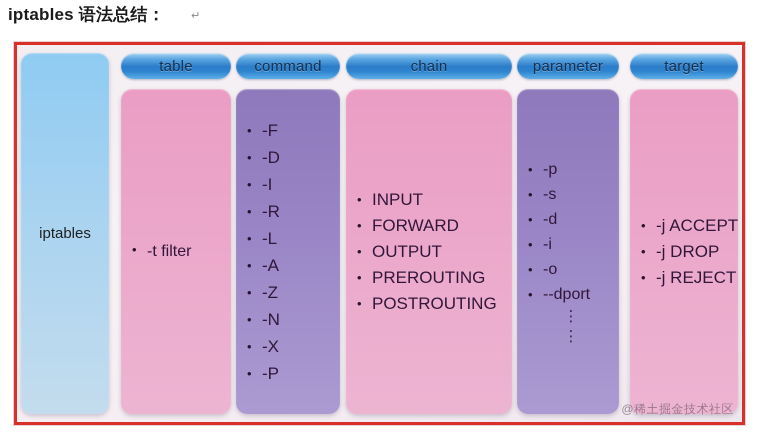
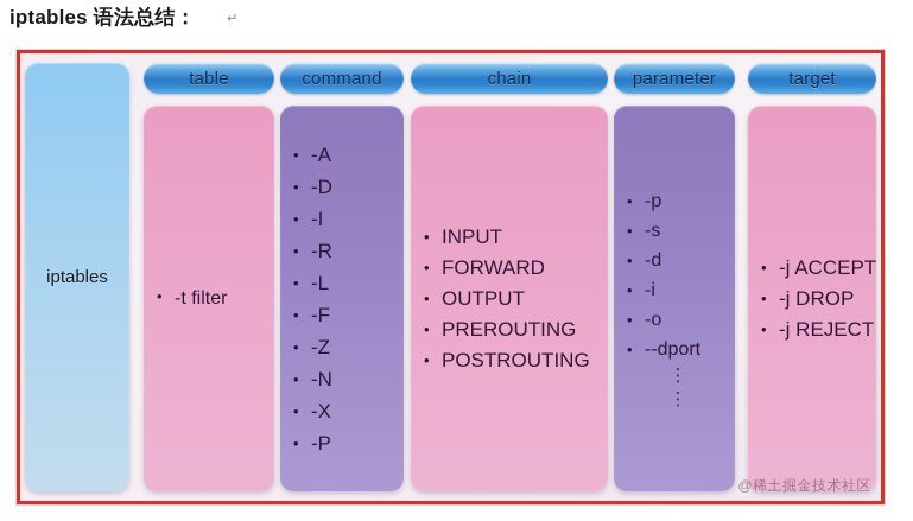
  iptables 语法总结：
  ↵
  table
  command
  chain
  parameter
  target
  iptables
  -t filter
- -F
+ -A
  -D
  -I
  -R
  -L
- -A
+ -F
  -Z
  -N
  -X
  -P
  INPUT
  FORWARD
  OUTPUT
  PREROUTING
  POSTROUTING
  -p
  -s
  -d
  -i
  -o
  --dport
  ⋮
  ⋮
  -j ACCEPT
  -j DROP
  -j REJECT
  @稀土掘金技术社区
